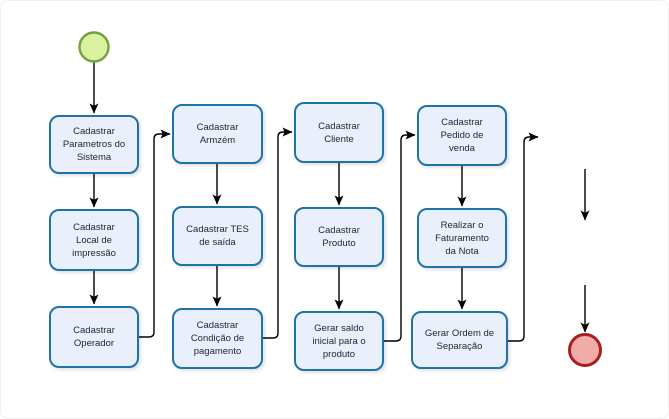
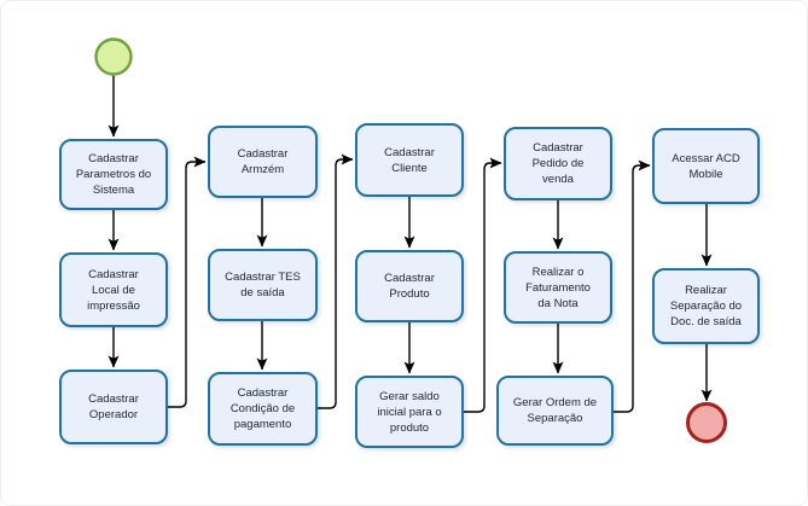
  Cadastrar
  Parametros do
  Sistema
  Cadastrar
  Local de
  impressão
  Cadastrar
  Operador
  Cadastrar
  Armzém
  Cadastrar TES
  de saída
  Cadastrar
  Condição de
  pagamento
  Cadastrar
  Cliente
  Cadastrar
  Produto
  Gerar saldo
  inicial para o
  produto
  Cadastrar
  Pedido de
  venda
  Realizar o
  Faturamento
  da Nota
  Gerar Ordem de
  Separação
+ Acessar ACD
+ Mobile
+ Realizar
+ Separação do
+ Doc. de saída
